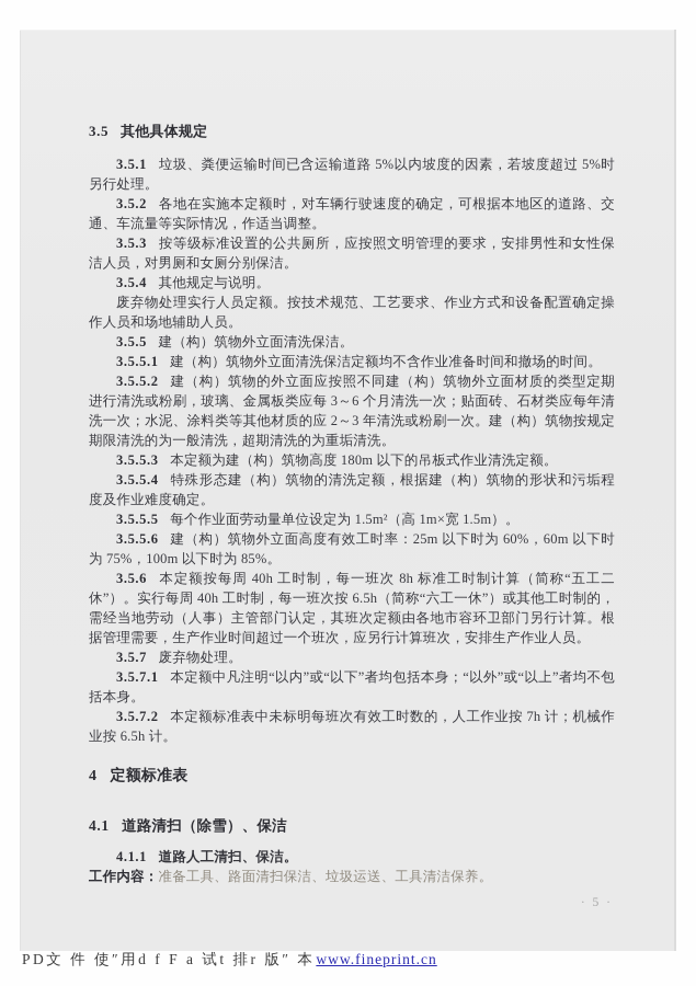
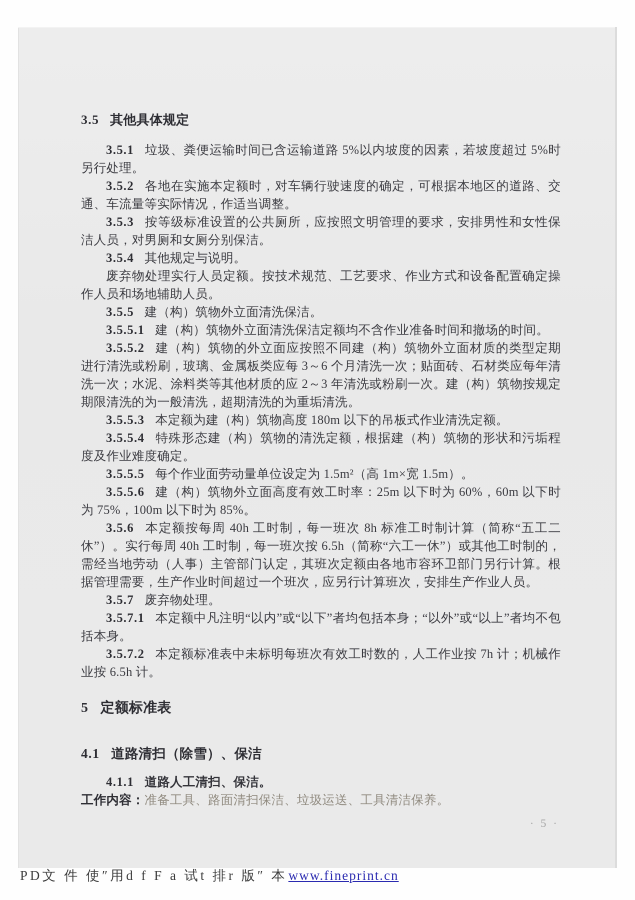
  3.5 其他具体规定
  3.5.1 垃圾、粪便运输时间已含运输道路 5%以内坡度的因素，若坡度超过 5%时另行处理。
  3.5.2 各地在实施本定额时，对车辆行驶速度的确定，可根据本地区的道路、交通、车流量等实际情况，作适当调整。
  3.5.3 按等级标准设置的公共厕所，应按照文明管理的要求，安排男性和女性保洁人员，对男厕和女厕分别保洁。
  3.5.4 其他规定与说明。
  废弃物处理实行人员定额。按技术规范、工艺要求、作业方式和设备配置确定操作人员和场地辅助人员。
  3.5.5 建（构）筑物外立面清洗保洁。
  3.5.5.1 建（构）筑物外立面清洗保洁定额均不含作业准备时间和撤场的时间。
  3.5.5.2 建（构）筑物的外立面应按照不同建（构）筑物外立面材质的类型定期进行清洗或粉刷，玻璃、金属板类应每 3～6 个月清洗一次；贴面砖、石材类应每年清洗一次；水泥、涂料类等其他材质的应 2～3 年清洗或粉刷一次。建（构）筑物按规定期限清洗的为一般清洗，超期清洗的为重垢清洗。
  3.5.5.3 本定额为建（构）筑物高度 180m 以下的吊板式作业清洗定额。
  3.5.5.4 特殊形态建（构）筑物的清洗定额，根据建（构）筑物的形状和污垢程度及作业难度确定。
  3.5.5.5 每个作业面劳动量单位设定为 1.5m²（高 1m×宽 1.5m）。
  3.5.5.6 建（构）筑物外立面高度有效工时率：25m 以下时为 60%，60m 以下时为 75%，100m 以下时为 85%。
  3.5.6 本定额按每周 40h 工时制，每一班次 8h 标准工时制计算（简称“五工二休”）。实行每周 40h 工时制，每一班次按 6.5h（简称“六工一休”）或其他工时制的，需经当地劳动（人事）主管部门认定，其班次定额由各地市容环卫部门另行计算。根据管理需要，生产作业时间超过一个班次，应另行计算班次，安排生产作业人员。
  3.5.7 废弃物处理。
  3.5.7.1 本定额中凡注明“以内”或“以下”者均包括本身；“以外”或“以上”者均不包括本身。
  3.5.7.2 本定额标准表中未标明每班次有效工时数的，人工作业按 7h 计；机械作业按 6.5h 计。
- 4 定额标准表
+ 5 定额标准表
  4.1 道路清扫（除雪）、保洁
  4.1.1 道路人工清扫、保洁。
  工作内容：准备工具、路面清扫保洁、垃圾运送、工具清洁保养。
  · 5 ·
  PD文 件 使″用d f F a 试t 排r 版″ 本www.fineprint.cn
